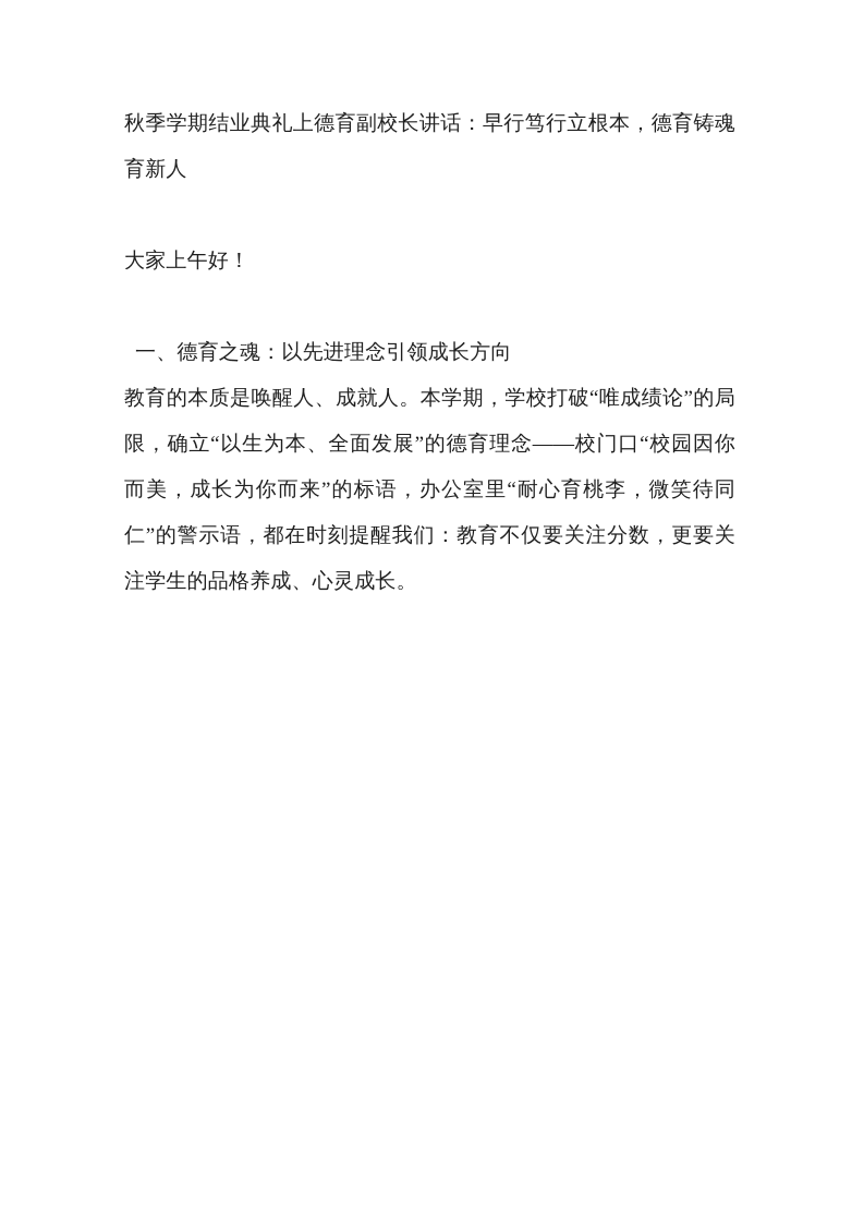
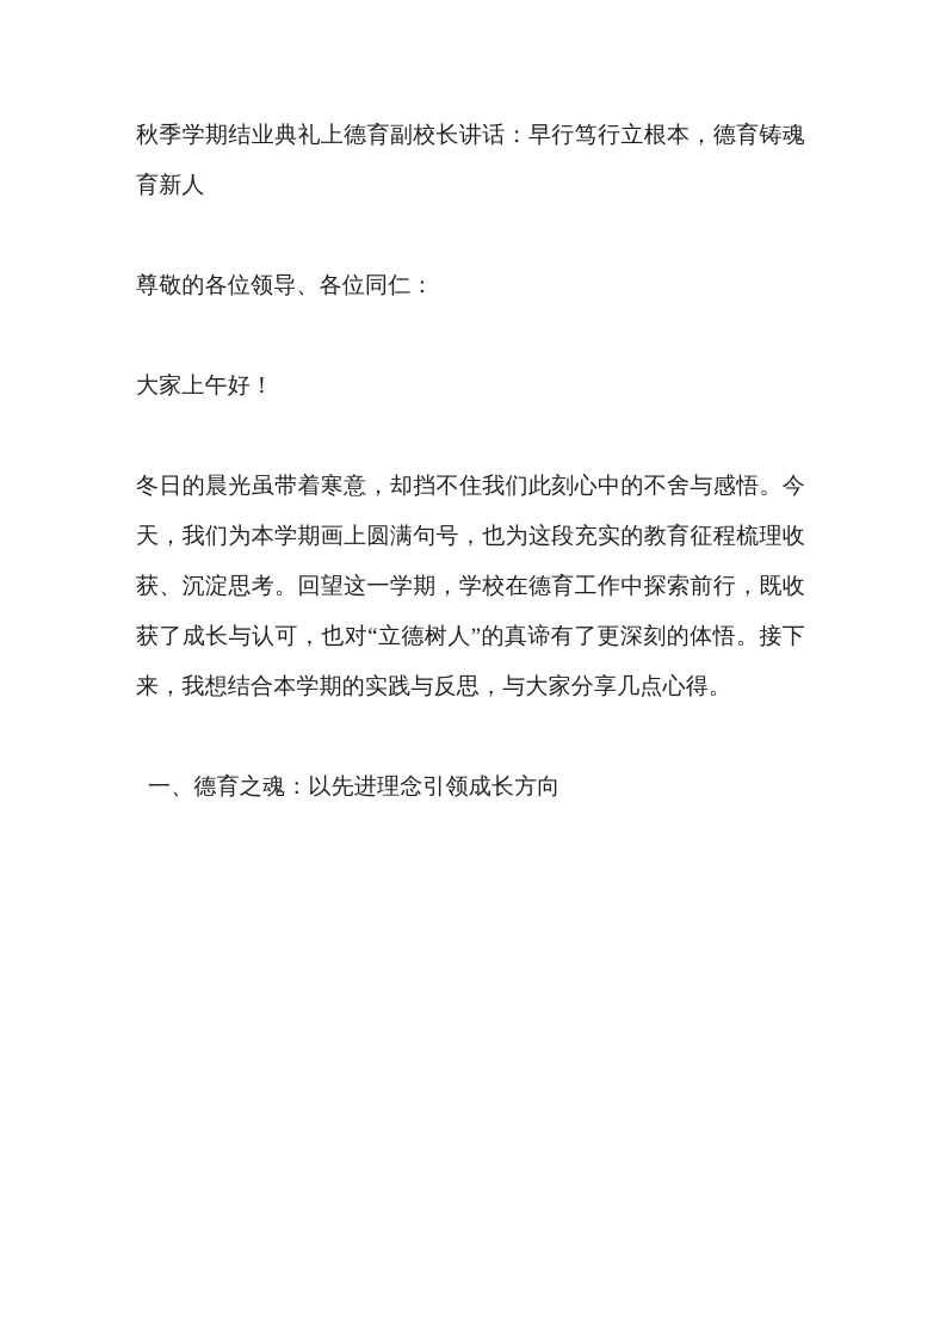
  秋季学期结业典礼上德育副校长讲话：早行笃行立根本，德育铸魂育新人
+ 尊敬的各位领导、各位同仁：
  大家上午好！
+ 冬日的晨光虽带着寒意，却挡不住我们此刻心中的不舍与感悟。今天，我们为本学期画上圆满句号，也为这段充实的教育征程梳理收获、沉淀思考。回望这一学期，学校在德育工作中探索前行，既收获了成长与认可，也对“立德树人”的真谛有了更深刻的体悟。接下来，我想结合本学期的实践与反思，与大家分享几点心得。
  一、德育之魂：以先进理念引领成长方向
- 教育的本质是唤醒人、成就人。本学期，学校打破“唯成绩论”的局限，确立“以生为本、全面发展”的德育理念——校门口“校园因你而美，成长为你而来”的标语，办公室里“耐心育桃李，微笑待同仁”的警示语，都在时刻提醒我们：教育不仅要关注分数，更要关注学生的品格养成、心灵成长。
